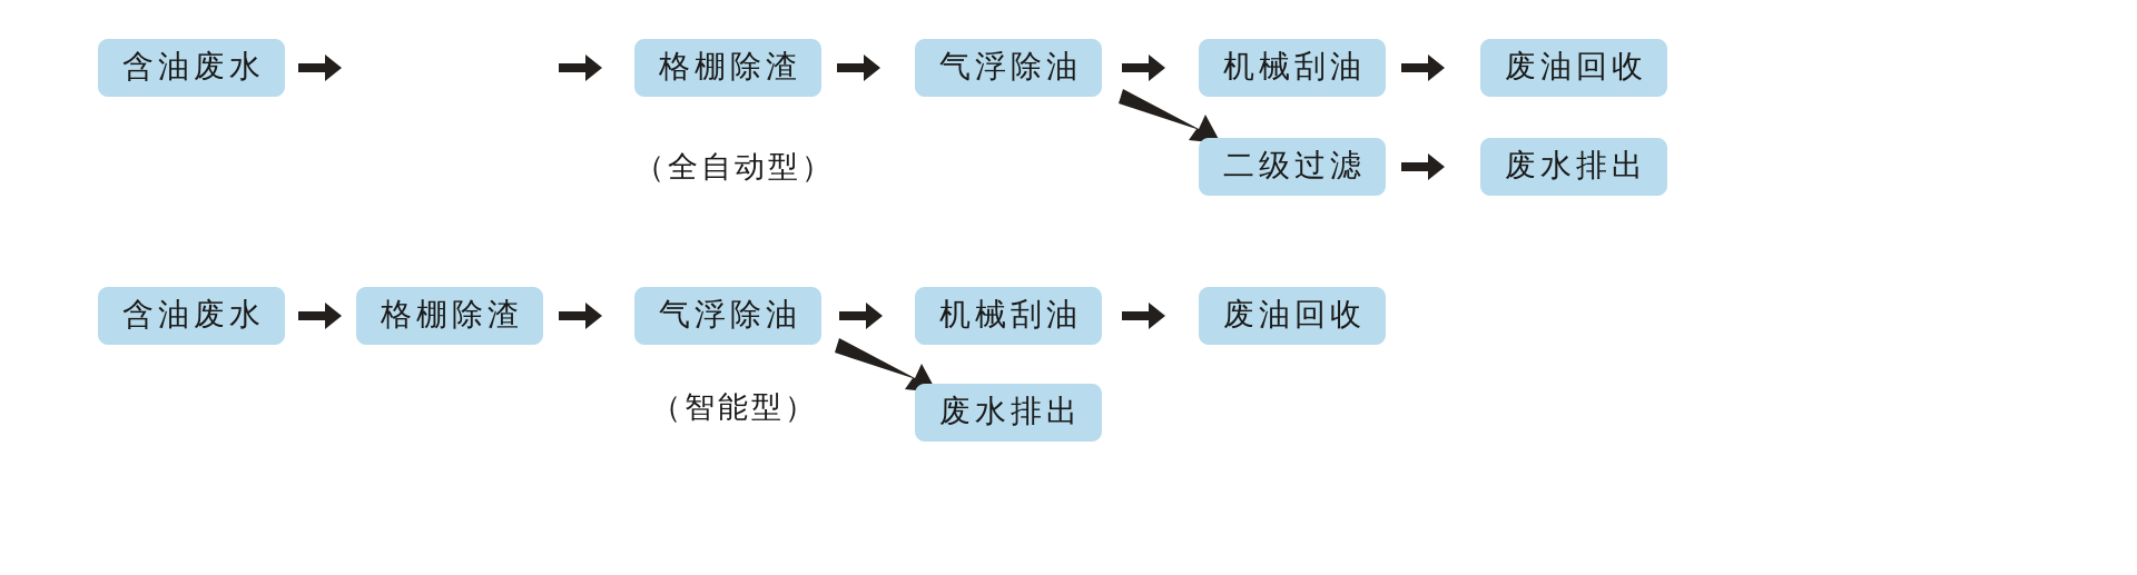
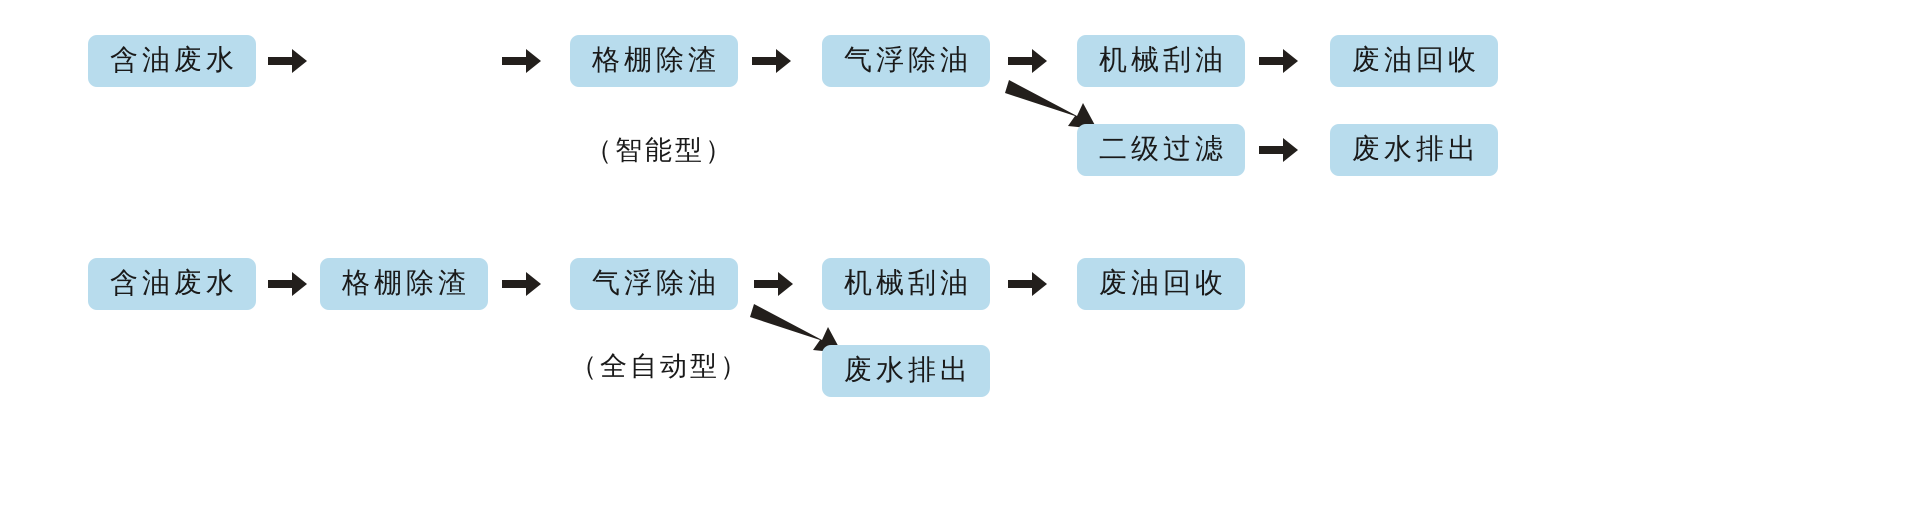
  含油废水
  格棚除渣
  气浮除油
  机械刮油
  废油回收
  二级过滤
  废水排出
- （全自动型）
+ （智能型）
  含油废水
  格棚除渣
  气浮除油
  机械刮油
  废油回收
  废水排出
- （智能型）
+ （全自动型）
